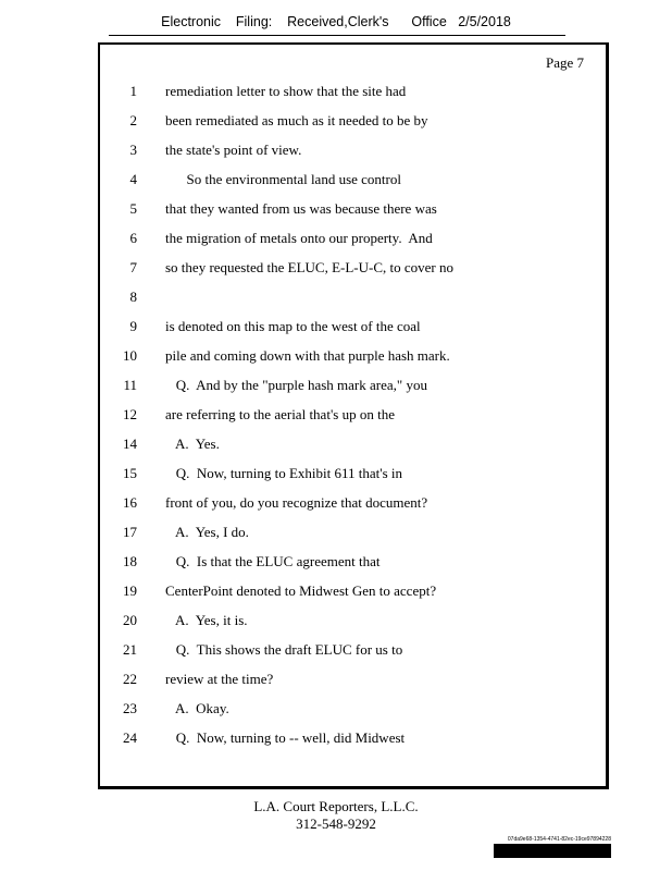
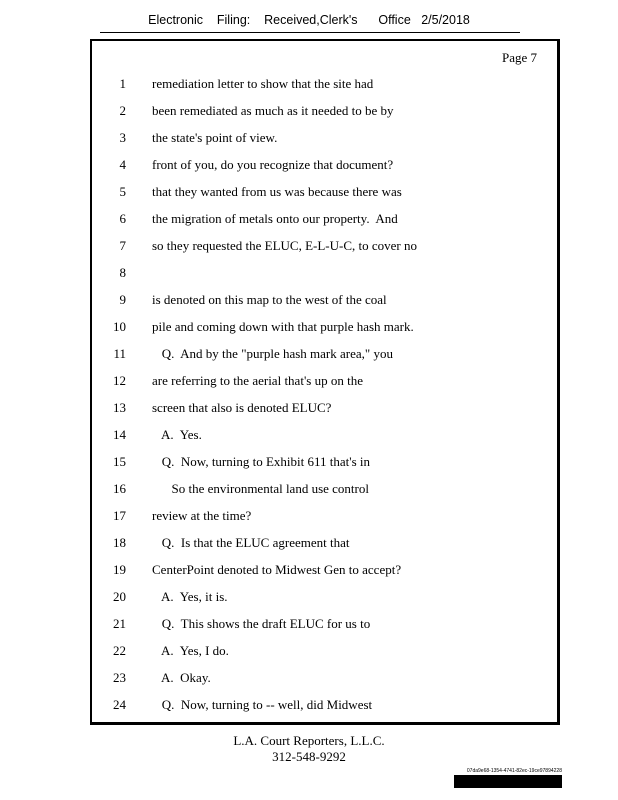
  Electronic Filing: Received,Clerk's Office 2/5/2018
  Page 7
  1
  remediation letter to show that the site had
  2
  been remediated as much as it needed to be by
  3
  the state's point of view.
  4
- So the environmental land use control
+ front of you, do you recognize that document?
  5
  that they wanted from us was because there was
  6
  the migration of metals onto our property. And
  7
  so they requested the ELUC, E-L-U-C, to cover no
  8
  9
  is denoted on this map to the west of the coal
  10
  pile and coming down with that purple hash mark.
  11
  Q. And by the "purple hash mark area," you
  12
  are referring to the aerial that's up on the
+ 13
+ screen that also is denoted ELUC?
  14
  A. Yes.
  15
  Q. Now, turning to Exhibit 611 that's in
  16
- front of you, do you recognize that document?
+ So the environmental land use control
  17
- A. Yes, I do.
+ review at the time?
  18
  Q. Is that the ELUC agreement that
  19
  CenterPoint denoted to Midwest Gen to accept?
  20
  A. Yes, it is.
  21
  Q. This shows the draft ELUC for us to
  22
- review at the time?
+ A. Yes, I do.
  23
  A. Okay.
  24
  Q. Now, turning to -- well, did Midwest
  L.A. Court Reporters, L.L.C.
  312-548-9292
